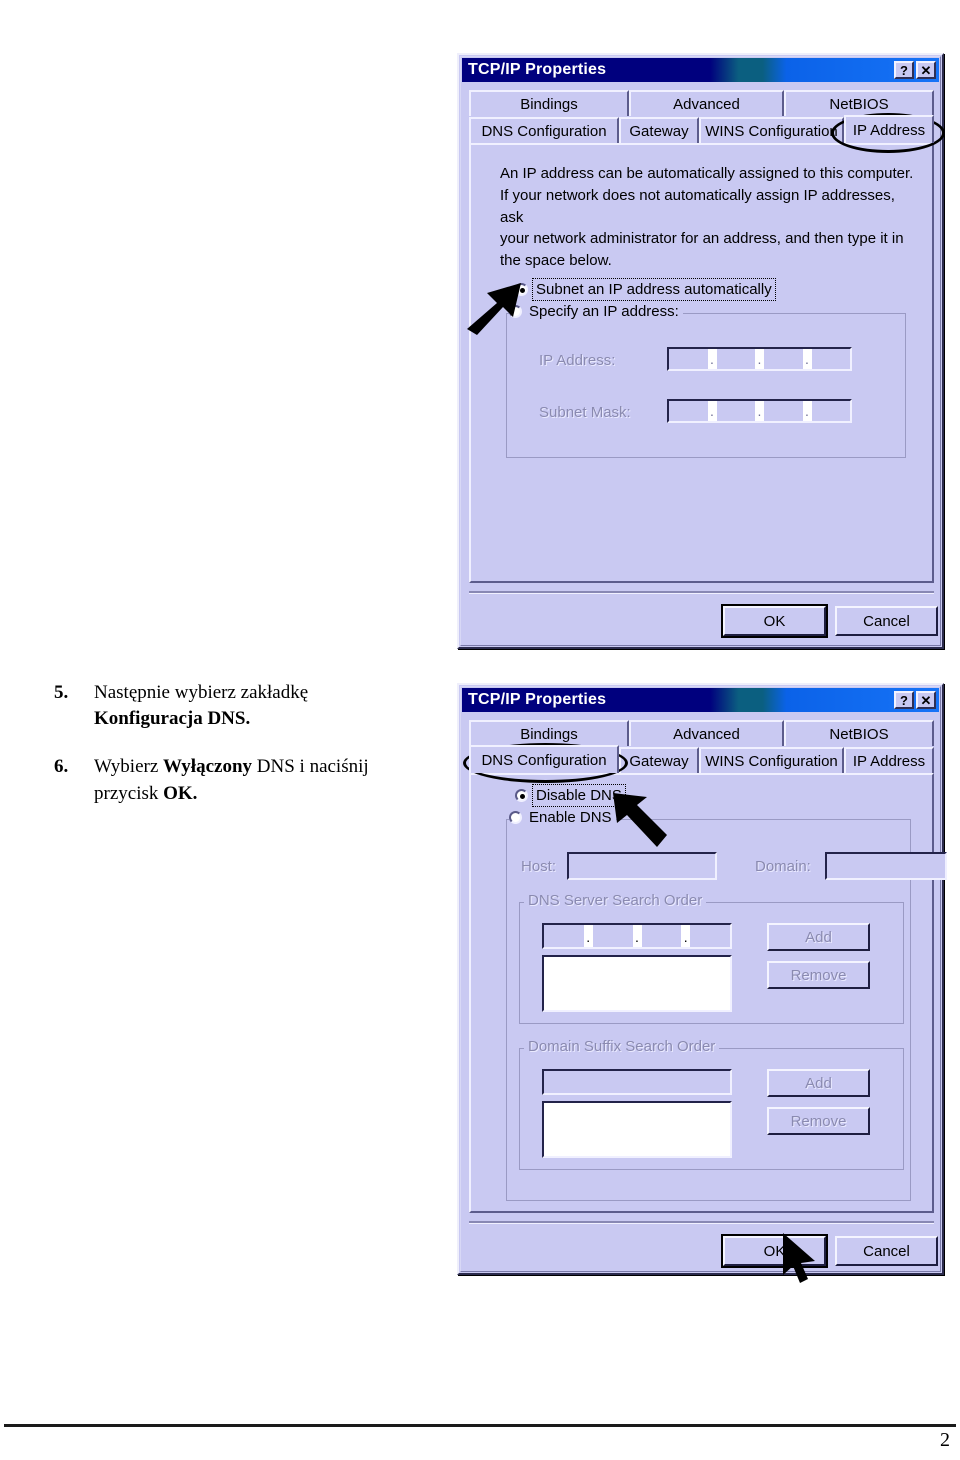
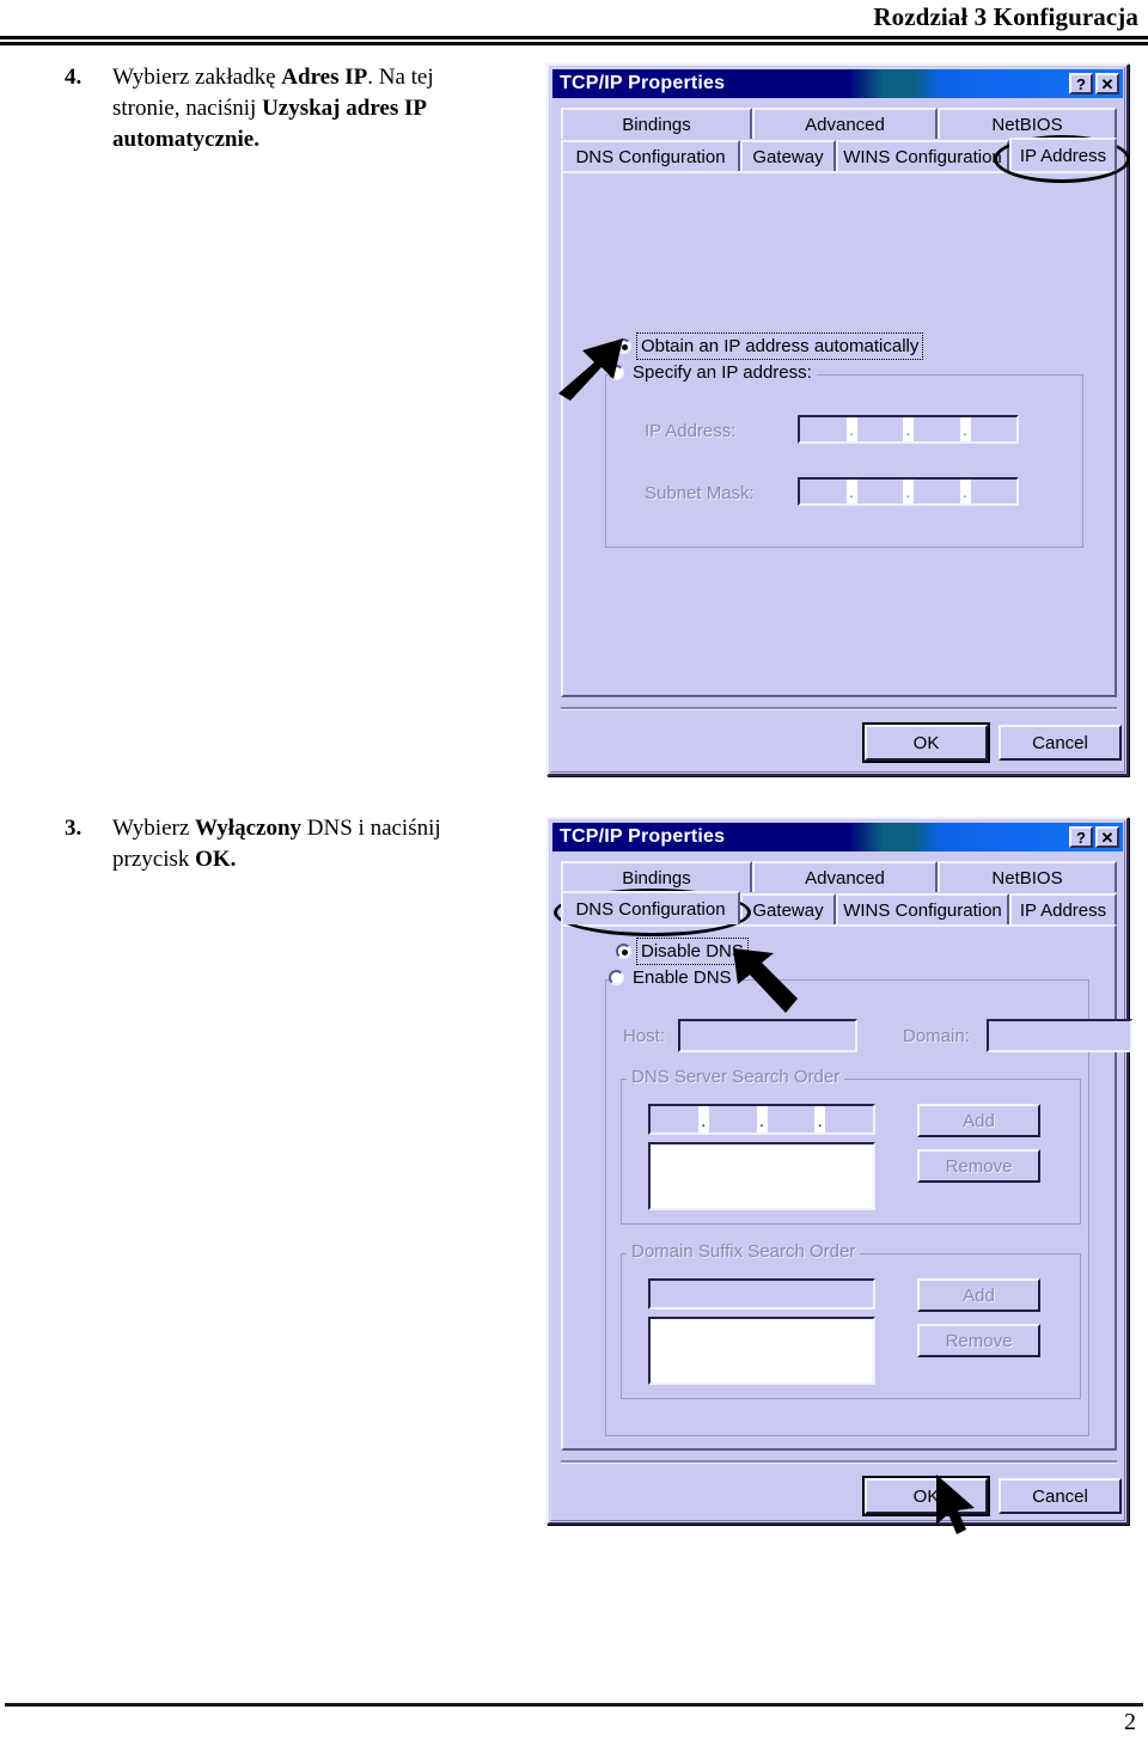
+ Rozdział 3 Konfiguracja
+ 4.
+ Wybierz zakładkę Adres IP. Na tej stronie, naciśnij Uzyskaj adres IP automatycznie.
  TCP/IP Properties
  ?
  ✕
  Bindings
  Advanced
  NetBIOS
  DNS Configuration
  Gateway
  WINS Configuration
  IP Address
- An IP address can be automatically assigned to this computer.
- If your network does not automatically assign IP addresses, ask
- your network administrator for an address, and then type it in
- the space below.
- Subnet an IP address automatically
+ Obtain an IP address automatically
  Specify an IP address:
  IP Address:
  .
  .
  .
  Subnet Mask:
  .
  .
  .
  OK
  Cancel
- 5.
- Następnie wybierz zakładkę Konfiguracja DNS.
- 6.
+ 3.
  Wybierz Wyłączony DNS i naciśnij przycisk OK.
  TCP/IP Properties
  ?
  ✕
  Bindings
  Advanced
  NetBIOS
  DNS Configuration
  Gateway
  WINS Configuration
  IP Address
  Disable DN
  Enable DNS
  Host:
  Domain:
  DNS Server Search Order
  .
  .
  .
  Add
  Remove
  Domain Suffix Search Order
  Add
  Remove
  OK
  Cancel
  2
